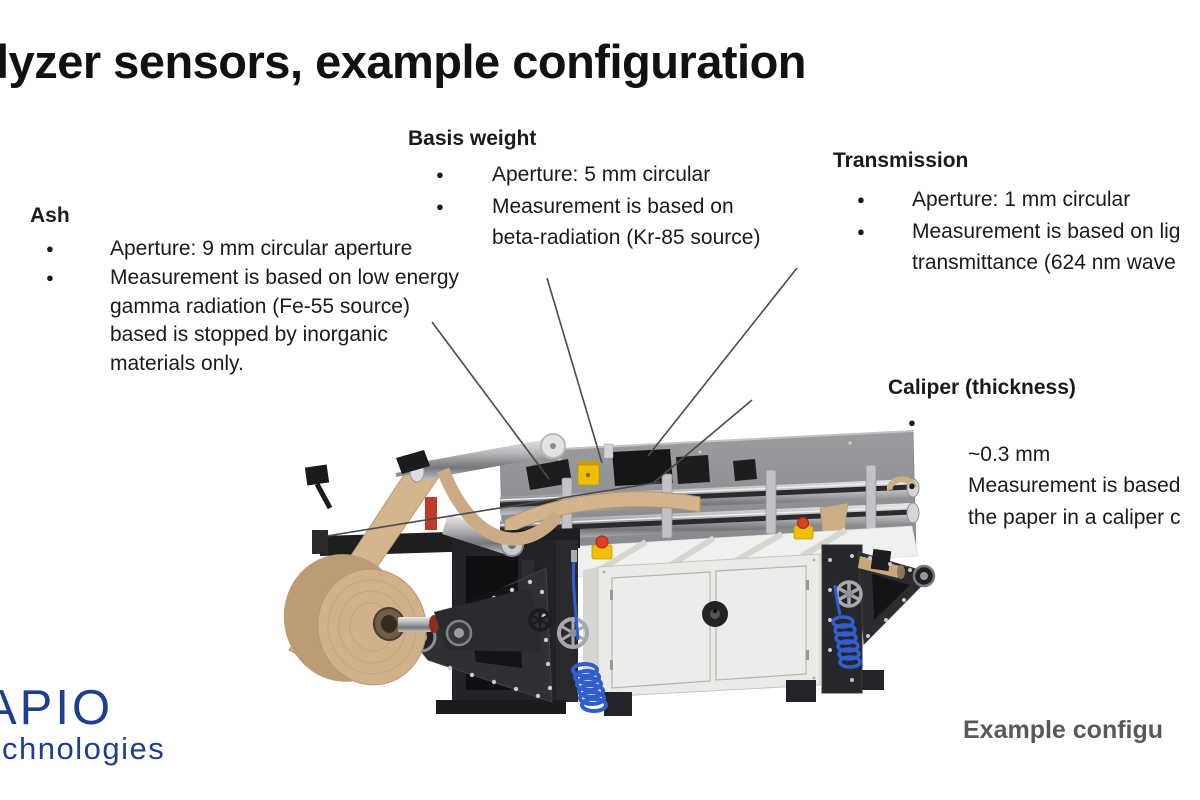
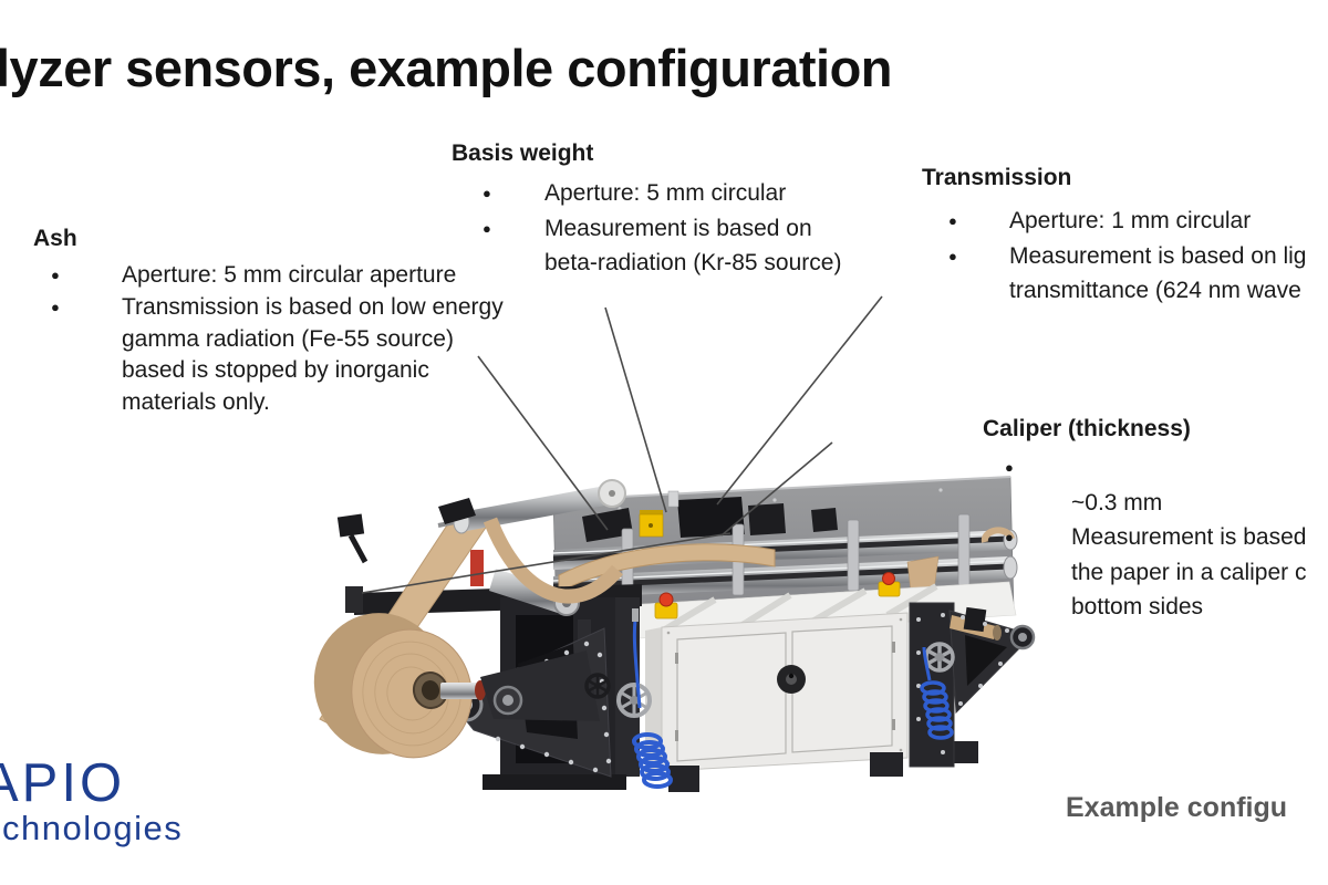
  lyzer sensors, example configuration
  Ash
  ●
- Aperture: 9 mm circular aperture
+ Aperture: 5 mm circular aperture
  ●
- Measurement is based on low energy
+ Transmission is based on low energy
  gamma radiation (Fe-55 source)
  based is stopped by inorganic
  materials only.
  Basis weight
  ●
  Aperture: 5 mm circular
  ●
  Measurement is based on
  beta-radiation (Kr-85 source)
  Transmission
  ●
  Aperture: 1 mm circular
  ●
  Measurement is based on lig
  transmittance (624 nm wave
  Caliper (thickness)
  ●
  ~0.3 mm
  ●
  Measurement is based
  the paper in a caliper c
+ bottom sides
  APIO
  chnologies
  Example configu
